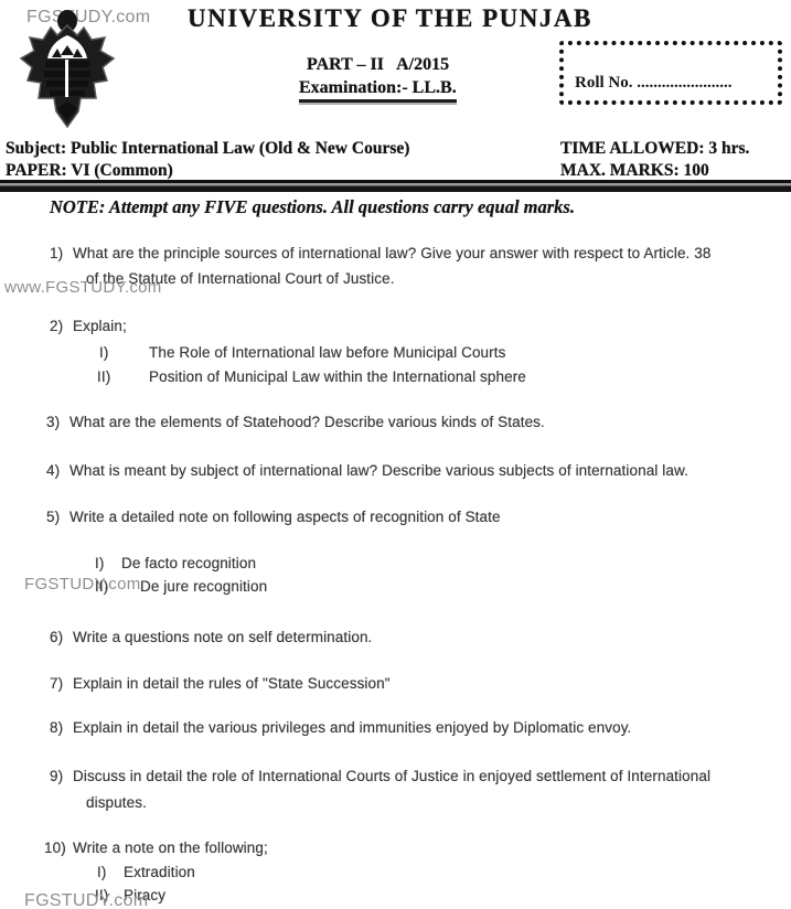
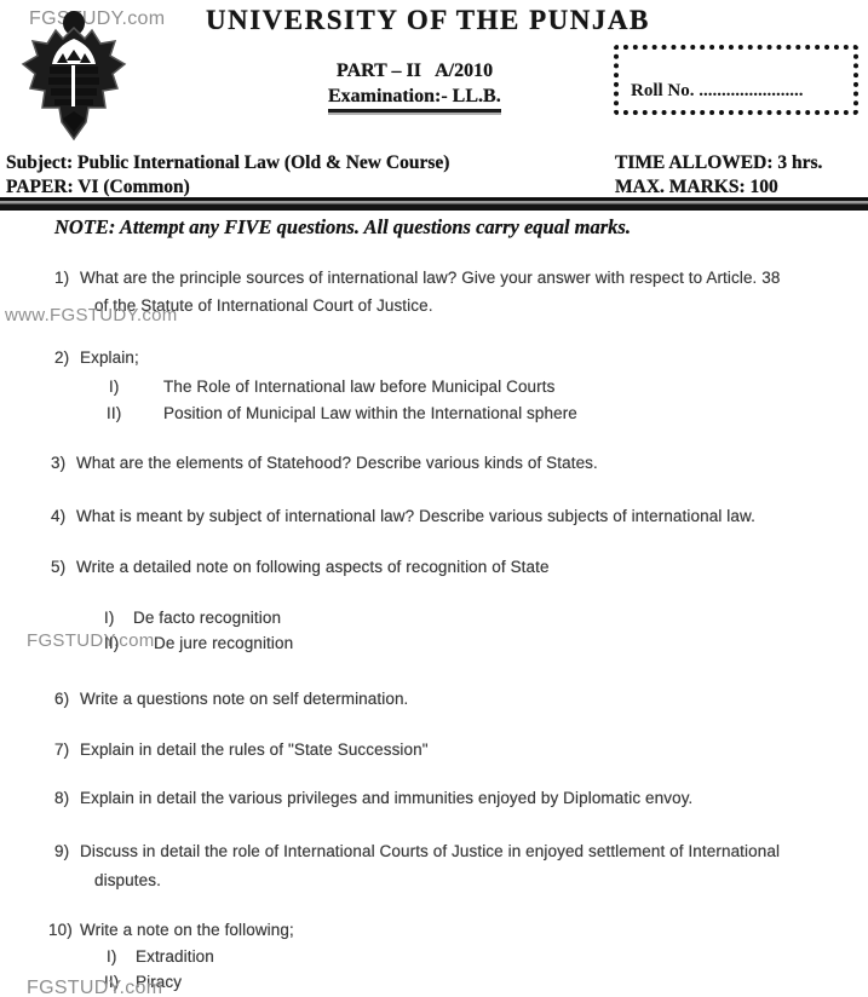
  FGSUDY.com
  UNIVERSITY OF THE PUNJAB
- PART – II A/2015
+ PART – II A/2010
  Examination:- LL.B.
  Roll No. .......................
  Subject: Public International Law (Old & New Course)
  PAPER: VI (Common)
  TIME ALLOWED: 3 hrs.
  MAX. MARKS: 100
  NOTE: Attempt any FIVE questions. All questions carry equal marks.
  1)
  What are the principle sources of international law? Give your answer with respect to Article. 38
  of the Statute of International Court of Justice.
  www.FGSTUDY.com
  2)
  Explain;
  I)
  The Role of International law before Municipal Courts
  II)
  Position of Municipal Law within the International sphere
  3)
  What are the elements of Statehood? Describe various kinds of States.
  4)
  What is meant by subject of international law? Describe various subjects of international law.
  5)
  Write a detailed note on following aspects of recognition of State
  I)
  De facto recognition
  FGSTUDY.com
  II)
  De jure recognition
  6)
  Write a questions note on self determination.
  7)
  Explain in detail the rules of "State Succession"
  8)
  Explain in detail the various privileges and immunities enjoyed by Diplomatic envoy.
  9)
  Discuss in detail the role of International Courts of Justice in enjoyed settlement of International
  disputes.
  10)
  Write a note on the following;
  I)
  Extradition
  II)
  Piracy
  FGSTUDY.com
